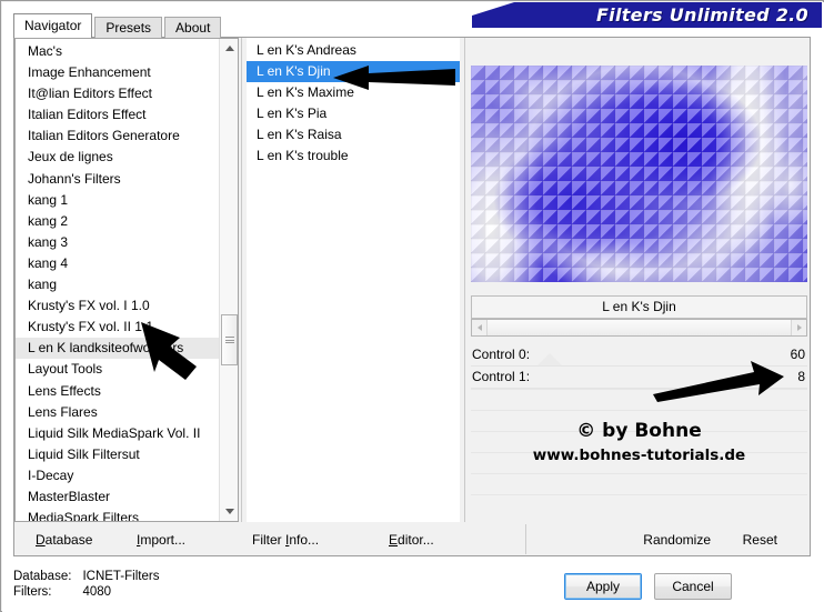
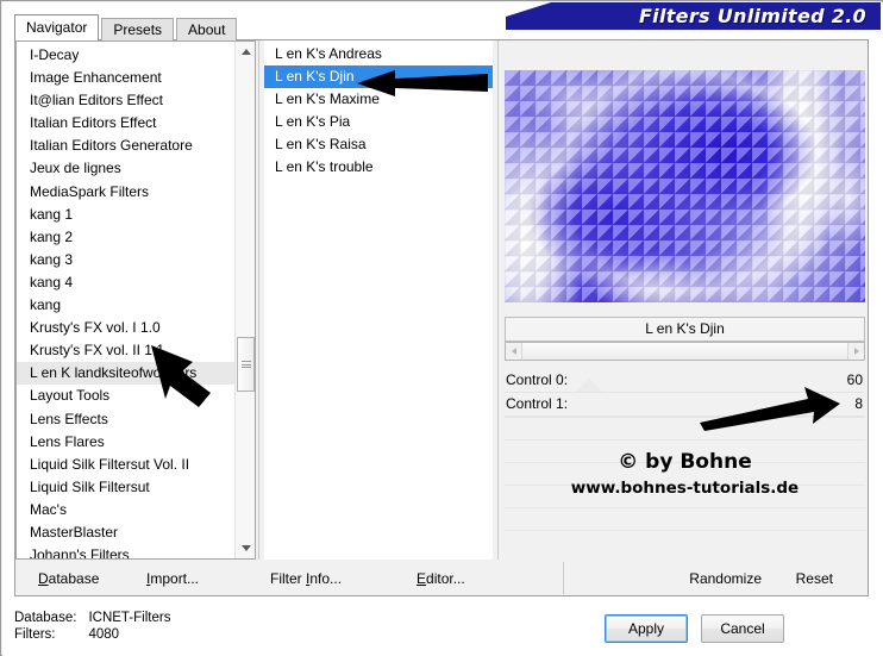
  Filters Unlimited 2.0
  Navigator
  Presets
  About
- Mac's
+ I-Decay
  Image Enhancement
  It@lian Editors Effect
  Italian Editors Effect
  Italian Editors Generatore
  Jeux de lignes
- Johann's Filters
+ MediaSpark Filters
  kang 1
  kang 2
  kang 3
  kang 4
  kang
  Krusty's FX vol. I 1.0
  Krusty's FX vol. II 1
  L en K landksiteofwors
  Layout Tools
  Lens Effects
  Lens Flares
- Liquid Silk MediaSpark Vol. II
+ Liquid Silk Filtersut Vol. II
  Liquid Silk Filtersut
- I-Decay
+ Mac's
  MasterBlaster
- MediaSpark Filters
+ Johann's Filters
  L en K's Andreas
  L en K's Djin
  L en K's Maxime
  L en K's Pia
  L en K's Raisa
  L en K's trouble
  L en K's Djin
  Control 0:
  60
  Control 1:
  8
  © by Bohne
  www.bohnes-tutorials.de
  Database
  Import...
  Filter Info...
  Editor...
  Randomize
  Reset
  Database:	ICNET-Filters
  Filters:	4080
  Apply
  Cancel
